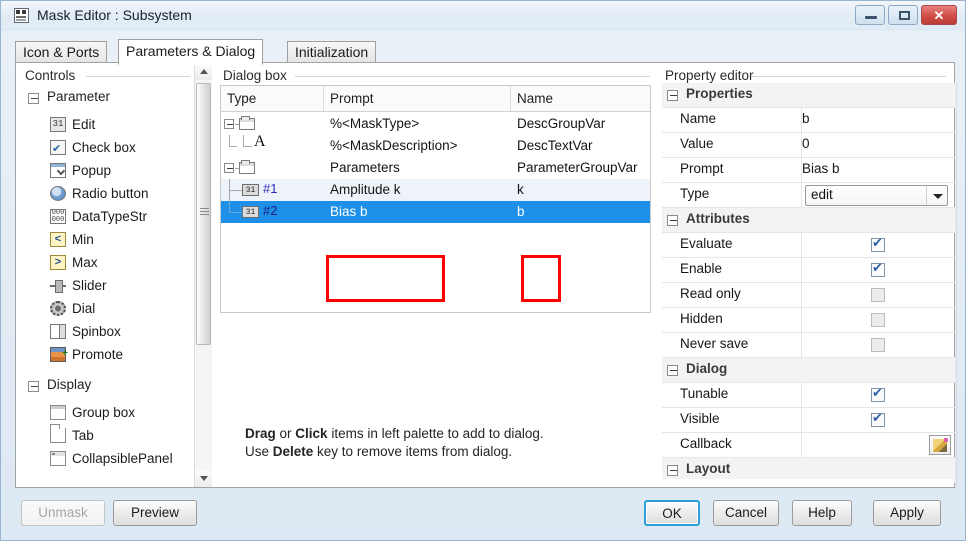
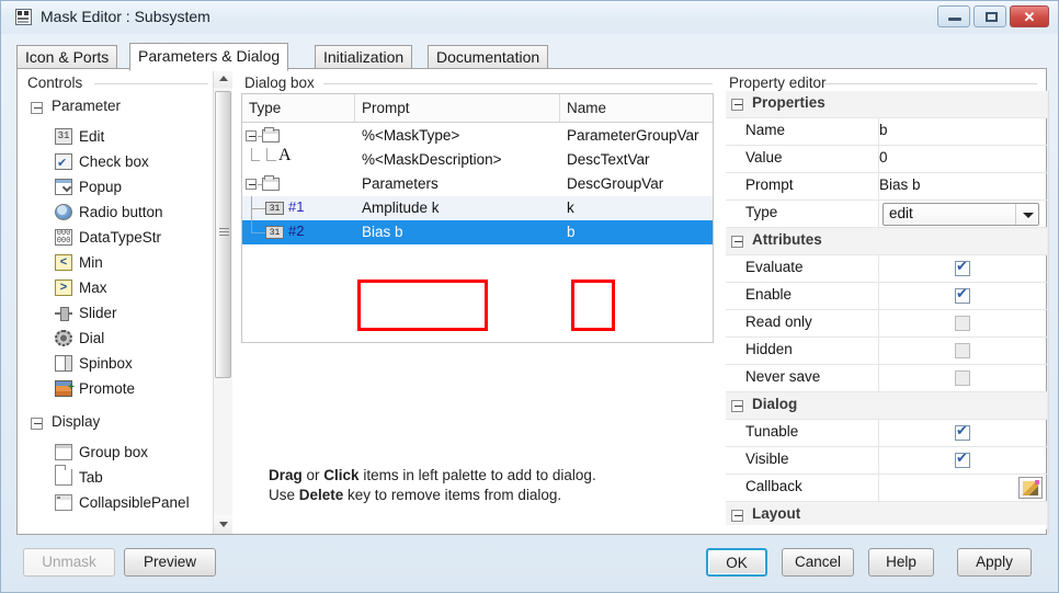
  Mask Editor : Subsystem
  ✕
  Icon & Ports
  Parameters & Dialog
  Initialization
+ Documentation
  Controls
  Parameter
  31
  Edit
  Check box
  Popup
  Radio button
  000
  000
  DataTypeStr
  <
  Min
  >
  Max
  Slider
  Dial
  Spinbox
  Promote
  Display
  Group box
  Tab
  CollapsiblePanel
  Dialog box
  Type
  Prompt
  Name
  %<MaskType>
- DescGroupVar
+ ParameterGroupVar
  A
  %<MaskDescription>
  DescTextVar
  Parameters
- ParameterGroupVar
+ DescGroupVar
  31
  #1
  Amplitude k
  k
  31
  #2
  Bias b
  b
  Drag or Click items in left palette to add to dialog.
  Use Delete key to remove items from dialog.
  Property edito
  Properties
  Name
  b
  Value
  0
  Prompt
  Bias b
  Type
  edit
  Attributes
  Evaluate
  Enable
  Read only
  Hidden
  Never save
  Dialog
  Tunable
  Visible
  Callback
  Layout
  Unmask
  Preview
  OK
  Cancel
  Help
  Apply
